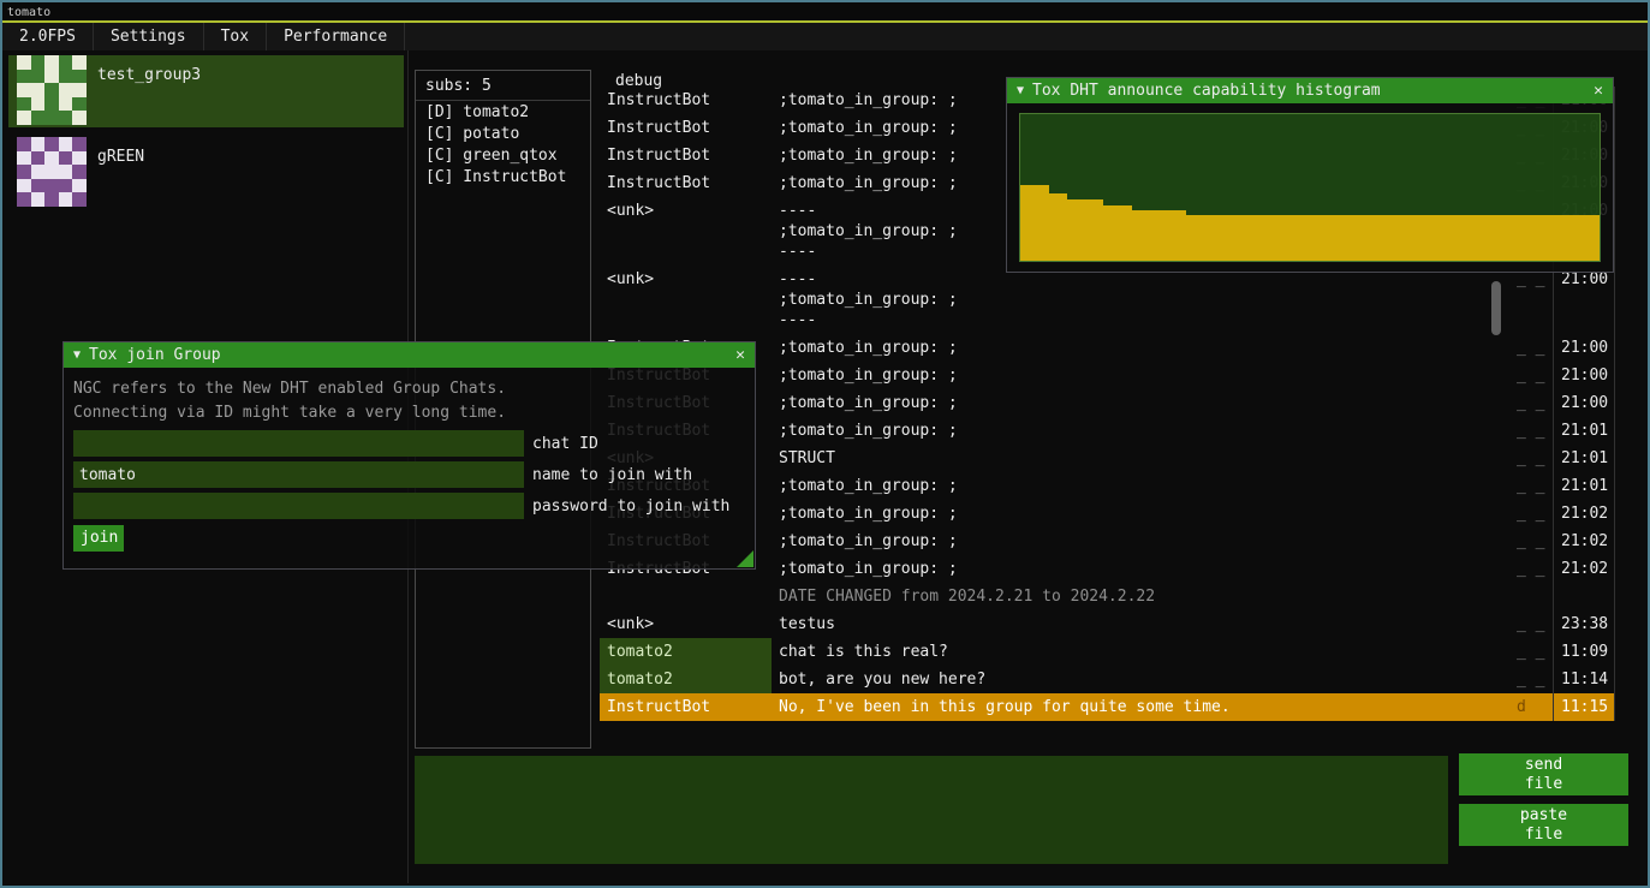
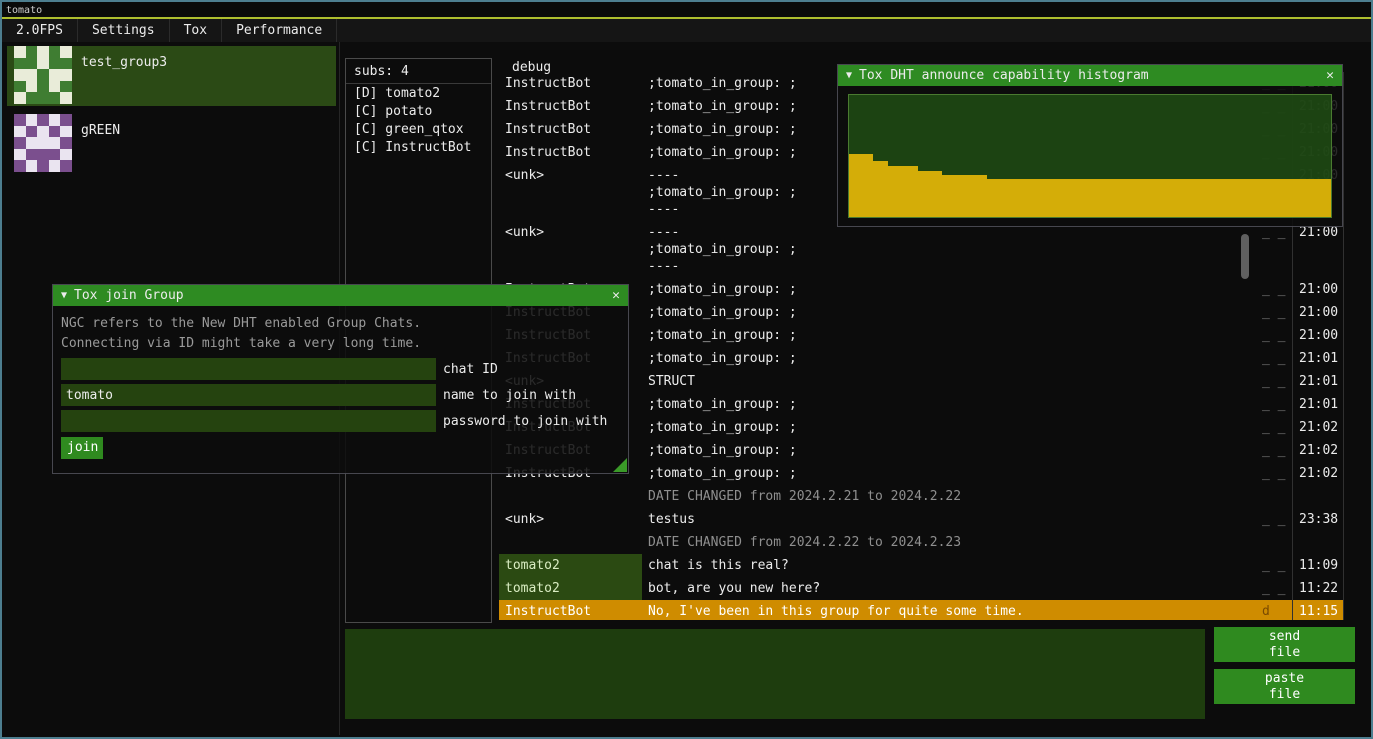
  tomato
  2.0FPS
  Settings
  Tox
  Performance
  test_group3
  gREEN
- subs: 5
+ subs: 4
  [D] tomato2
  [C] potato
  [C] green_qtox
  [C] InstructBot
  debug
  InstructBot
  ;tomato_in_group: ;
  InstructBot
  ;tomato_in_group: ;
  21:00
  InstructBot
  ;tomato_in_group: ;
  21:00
  InstructBot
  ;tomato_in_group: ;
  21:00
  <unk>
  ----
  ;tomato_in_group: ;
  ----
  _ _
  21:00
  <unk>
  ----
  ;tomato_in_group: ;
  ----
  _ _
  21:00
  ;tomato_in_group: ;
  _ _
  21:00
  InstructBot
  ;tomato_in_group: ;
  _ _
  21:00
  InstructBot
  ;tomato_in_group: ;
  _ _
  21:00
  InstructBot
  ;tomato_in_group: ;
  _ _
  21:01
  <unk>
  STRUCT
  _ _
  21:01
  InstructBot
  ;tomato_in_group: ;
  _ _
  21:01
  InstructBot
  ;tomato_in_group: ;
  _ _
  21:02
  InstructBot
  ;tomato_in_group: ;
  _ _
  21:02
  InstructBot
  ;tomato_in_group: ;
  _ _
  21:02
  DATE CHANGED from 2024.2.21 to 2024.2.22
  <unk>
  testus
  _ _
  23:38
+ DATE CHANGED from 2024.2.22 to 2024.2.23
  tomato2
  chat is this real?
  _ _
  11:09
  tomato2
  bot, are you new here?
  _ _
- 11:14
+ 11:22
  InstructBot
  No, I've been in this group for quite some time.
  d
  11:15
  send
  file
  paste
  file
  ▼
  Tox DHT announce capability histogram
  ✕
  ▼
  Tox join Group
  ✕
  NGC refers to the New DHT enabled Group Chats.
  Connecting via ID might take a very long time.
  chat ID
  tomato
  name to join with
  password to join with
  join
